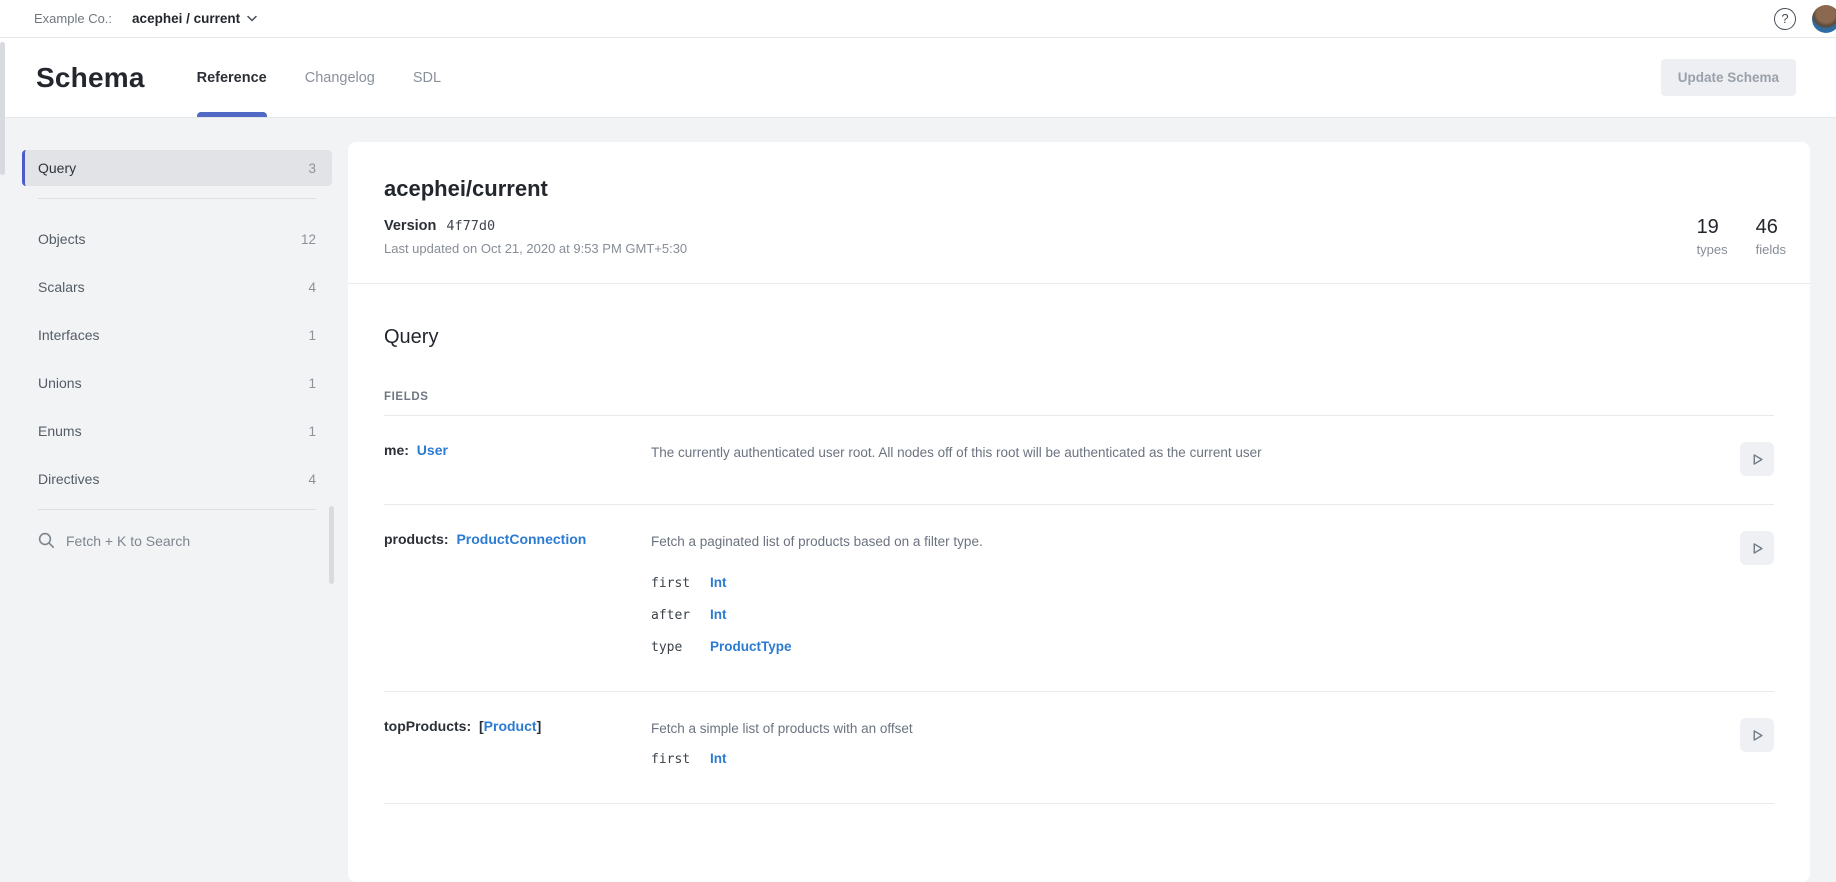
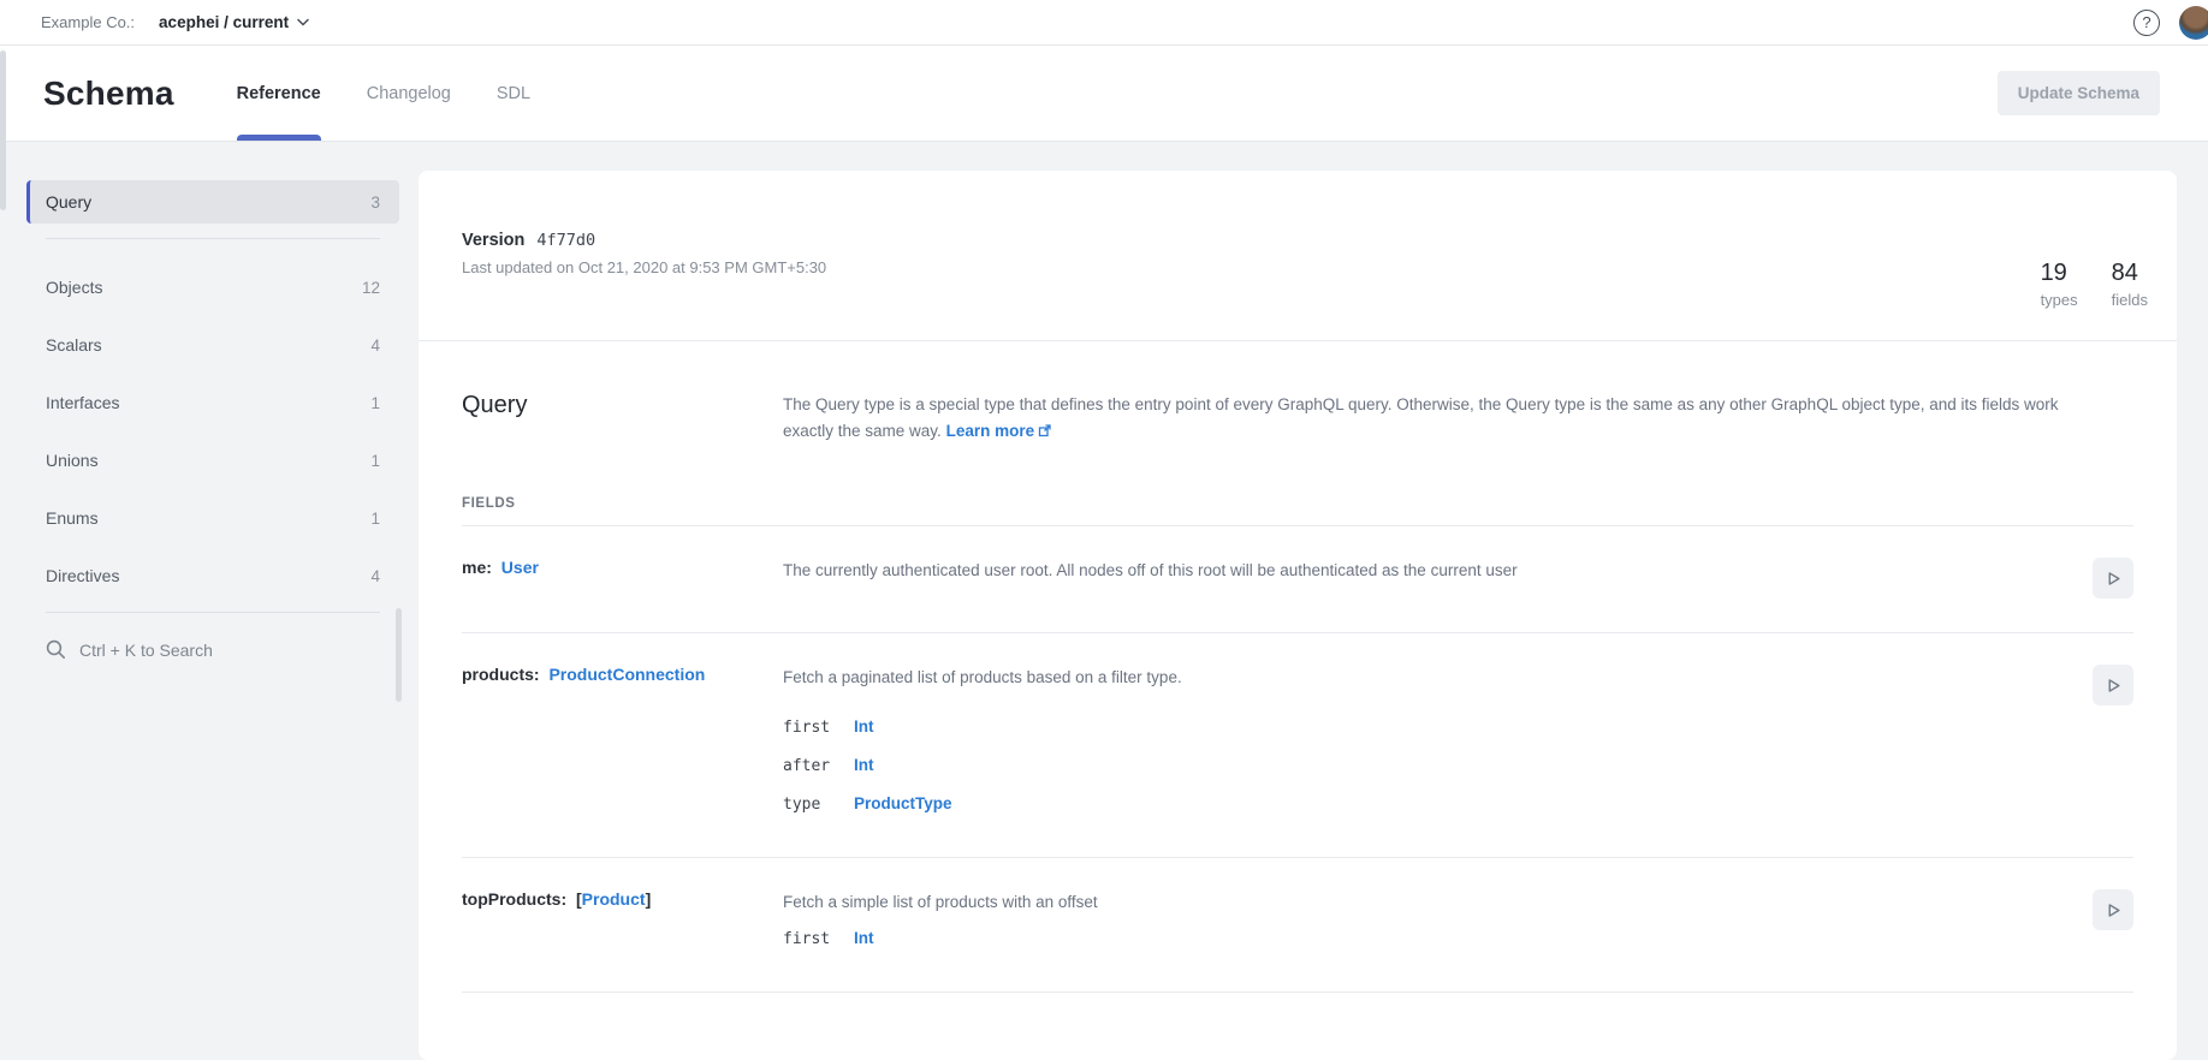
  Example Co.:
  acephei / current
  ?
  Schema
  Reference
  Changelog
  SDL
  Update Schema
  Query
  3
  Objects
  12
  Scalars
  4
  Interfaces
  1
  Unions
  1
  Enums
  1
  Directives
  4
- Fetch + K to Search
+ Ctrl + K to Search
- acephei/current
  Version 4f77d0
  Last updated on Oct 21, 2020 at 9:53 PM GMT+5:30
  19
  types
- 46
+ 84
  fields
  Query
+ The Query type is a special type that defines the entry point of every GraphQL query. Otherwise, the Query type is the same as any other GraphQL object type, and its fields work exactly the same way. Learn more
  FIELDS
  me: User
  The currently authenticated user root. All nodes off of this root will be authenticated as the current user
  products: ProductConnection
  Fetch a paginated list of products based on a filter type.
  first
  Int
  after
  Int
  type
  ProductType
  topProducts: [Product]
  Fetch a simple list of products with an offset
  first
  Int
